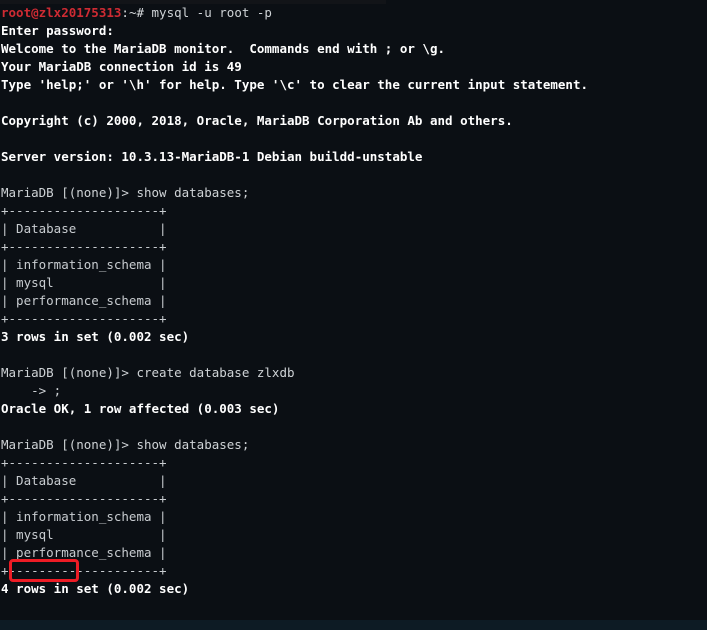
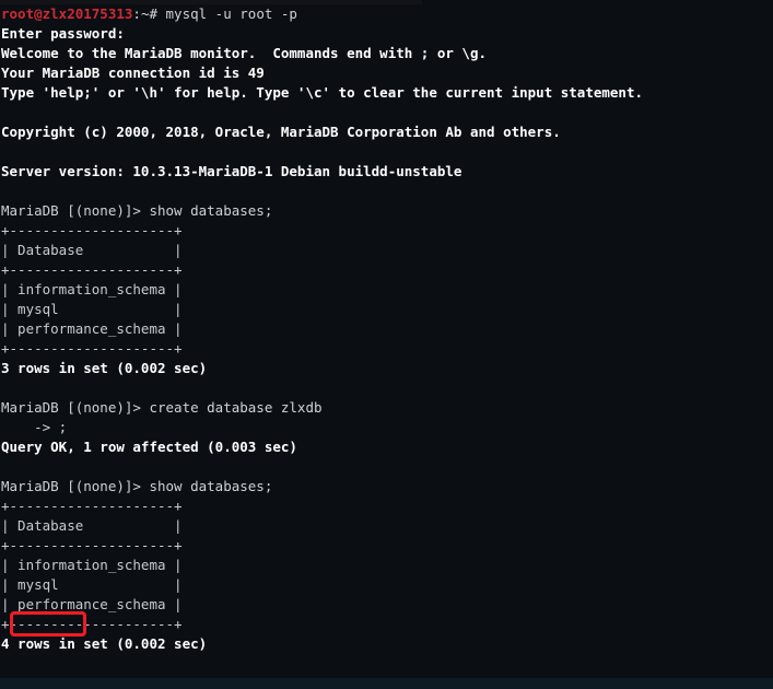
  root@zlx20175313:~# mysql -u root -p
  Enter password:
  Welcome to the MariaDB monitor. Commands end with ; or \g.
  Your MariaDB connection id is 49
  Type 'help;' or '\h' for help. Type '\c' to clear the current input statement.
  Copyright (c) 2000, 2018, Oracle, MariaDB Corporation Ab and others.
  Server version: 10.3.13-MariaDB-1 Debian buildd-unstable
  MariaDB [(none)]> show databases;
  +--------------------+
  | Database |
  +--------------------+
  | information_schema |
  | mysql |
  | performance_schema |
  +--------------------+
  3 rows in set (0.002 sec)
  MariaDB [(none)]> create database zlxdb
  -> ;
- Oracle OK, 1 row affected (0.003 sec)
+ Query OK, 1 row affected (0.003 sec)
  MariaDB [(none)]> show databases;
  +--------------------+
  | Database |
  +--------------------+
  | information_schema |
  | mysql |
  | performance_schema |
  +--------------------+
  4 rows in set (0.002 sec)
